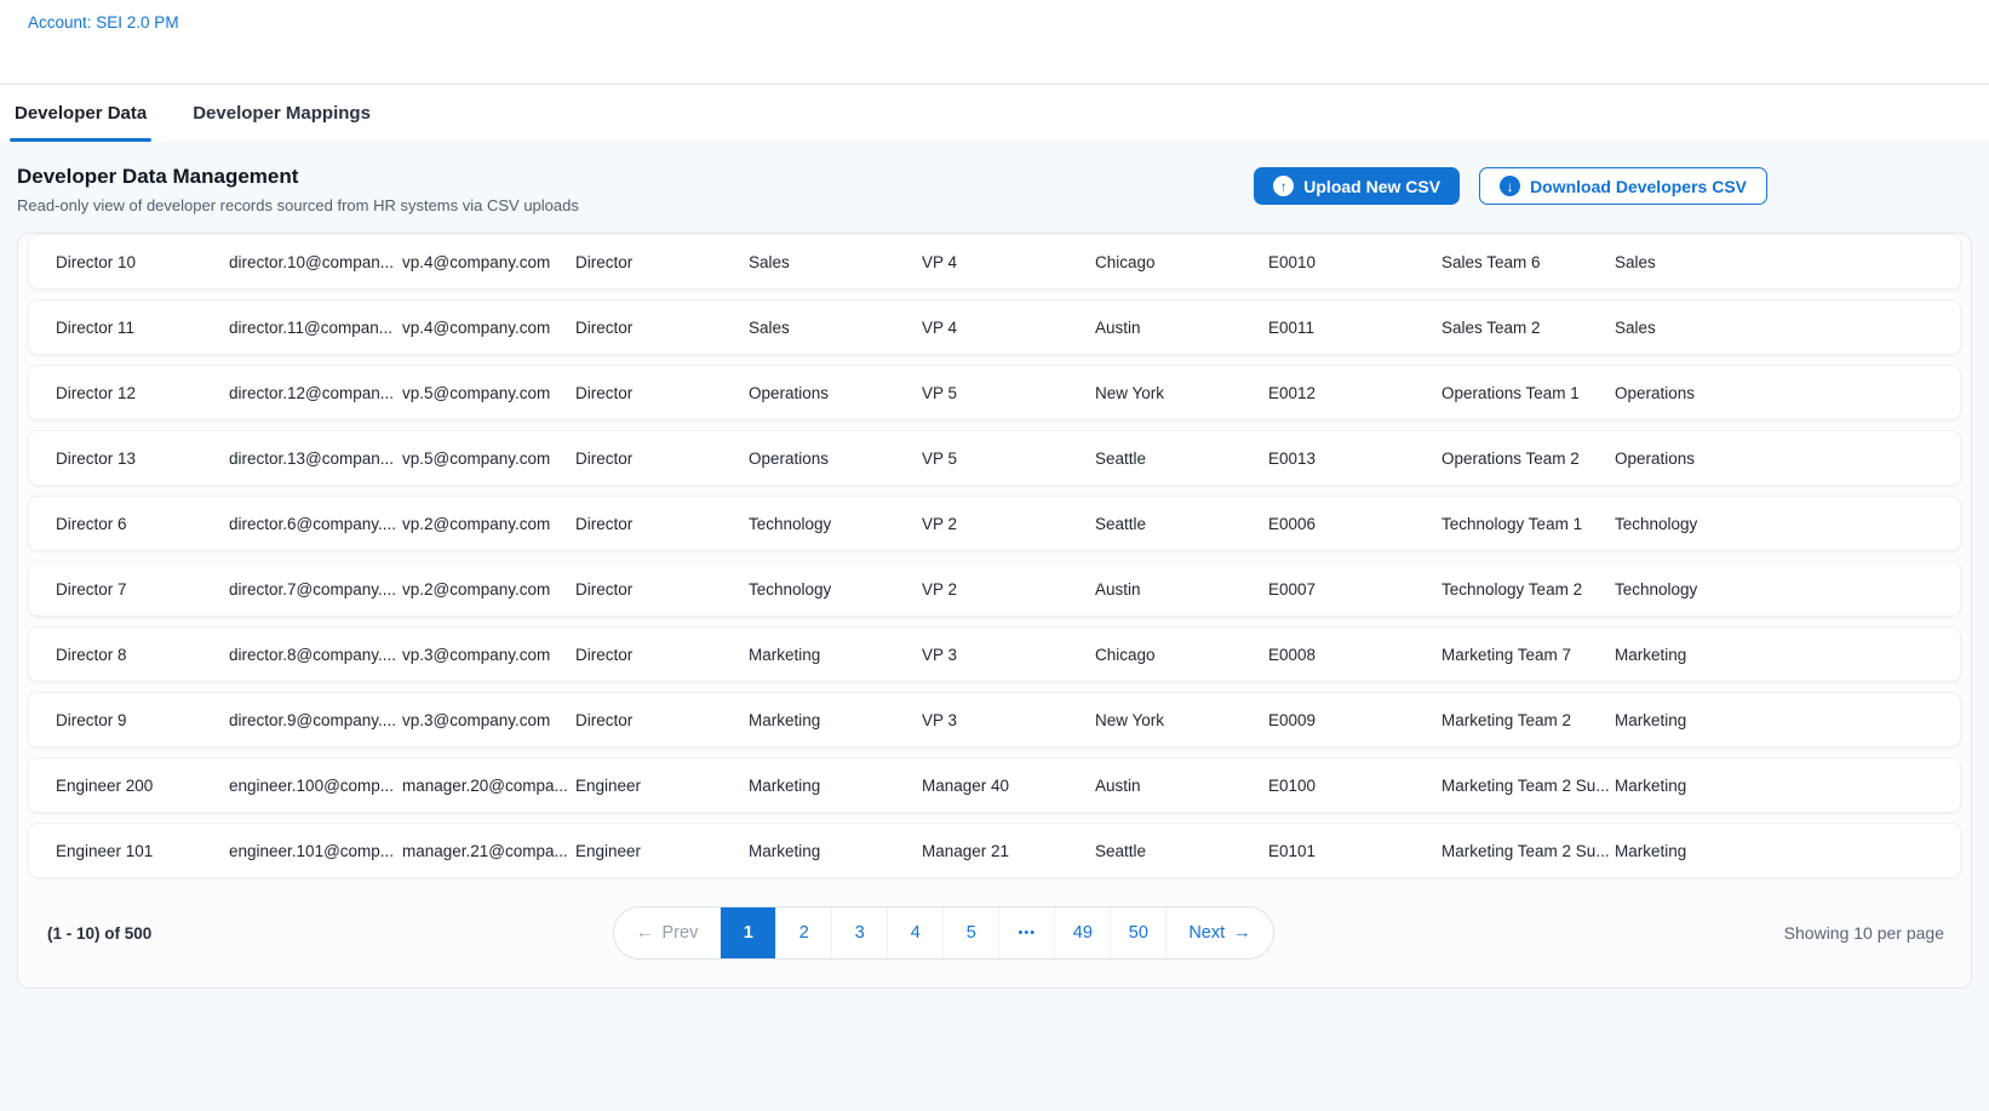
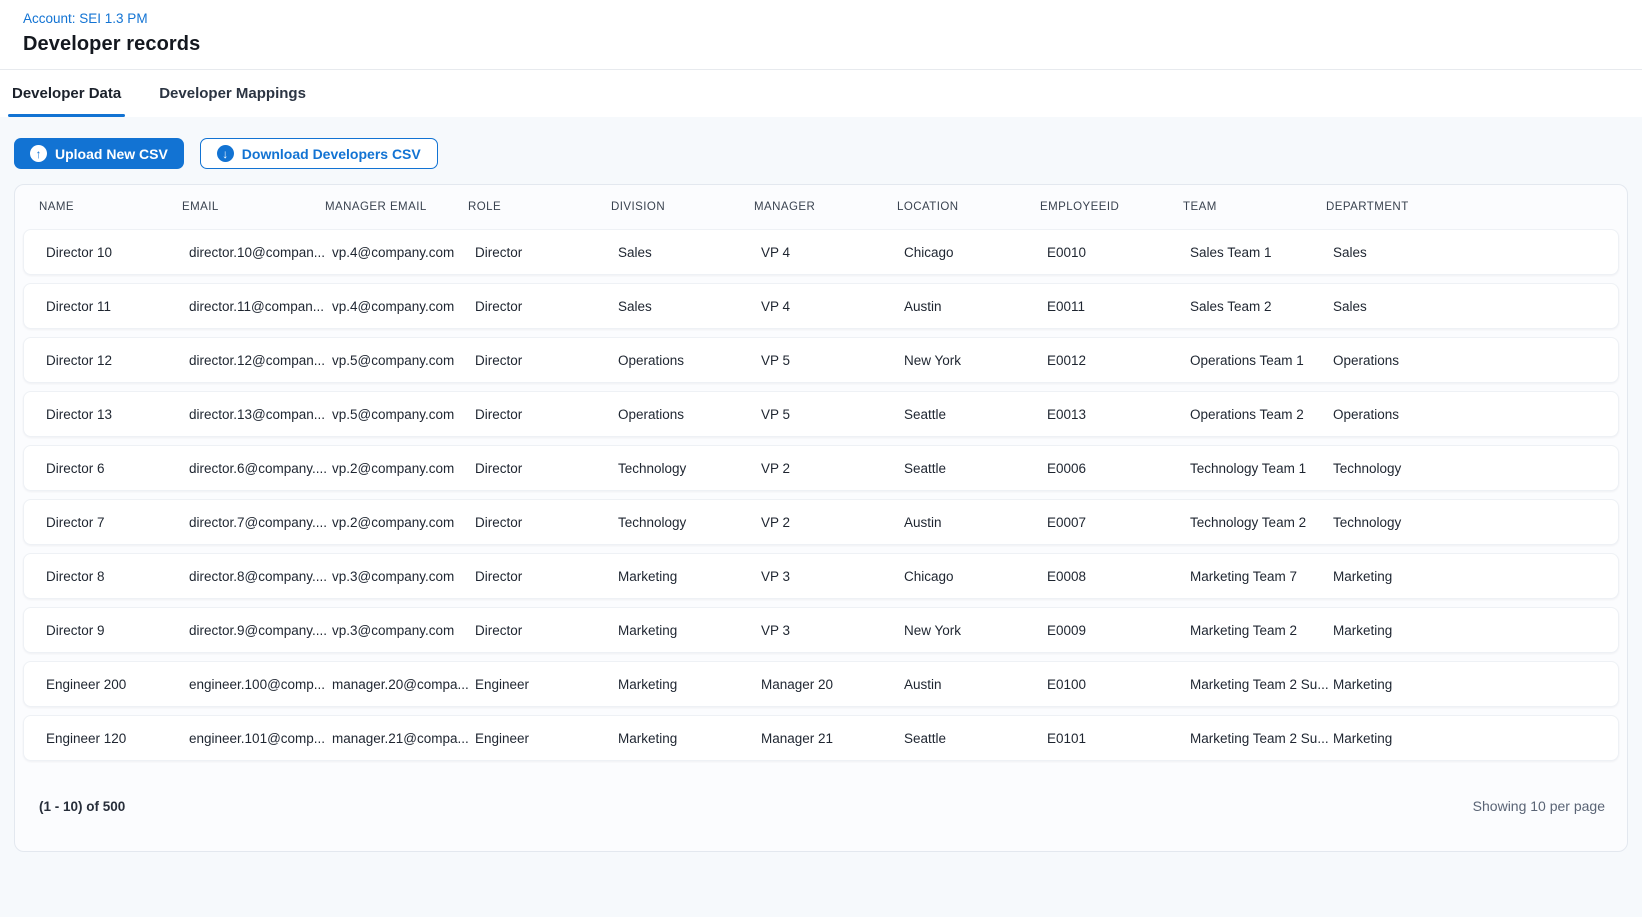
- Account: SEI 2.0 PM
+ Account: SEI 1.3 PM
+ Developer records
  Developer Data
  Developer Mappings
- Developer Data Management
- Read-only view of developer records sourced from HR systems via CSV uploads
  ↑
  Upload New CSV
  ↓
  Download Developers CSV
+ NAME
+ EMAIL
+ MANAGER EMAIL
+ ROLE
+ DIVISION
+ MANAGER
+ LOCATION
+ EMPLOYEEID
+ TEAM
+ DEPARTMENT
  Director 10
  director.10@compan...
  vp.4@company.com
  Director
  Sales
  VP 4
  Chicago
  E0010
- Sales Team 6
+ Sales Team 1
  Sales
  Director 11
  director.11@compan...
  vp.4@company.com
  Director
  Sales
  VP 4
  Austin
  E0011
  Sales Team 2
  Sales
  Director 12
  director.12@compan...
  vp.5@company.com
  Director
  Operations
  VP 5
  New York
  E0012
  Operations Team 1
  Operations
  Director 13
  director.13@compan...
  vp.5@company.com
  Director
  Operations
  VP 5
  Seattle
  E0013
  Operations Team 2
  Operations
  Director 6
  director.6@company....
  vp.2@company.com
  Director
  Technology
  VP 2
  Seattle
  E0006
  Technology Team 1
  Technology
  Director 7
  director.7@company....
  vp.2@company.com
  Director
  Technology
  VP 2
  Austin
  E0007
  Technology Team 2
  Technology
  Director 8
  director.8@company....
  vp.3@company.com
  Director
  Marketing
  VP 3
  Chicago
  E0008
  Marketing Team 7
  Marketing
  Director 9
  director.9@company....
  vp.3@company.com
  Director
  Marketing
  VP 3
  New York
  E0009
  Marketing Team 2
  Marketing
  Engineer 200
  engineer.100@comp...
  manager.20@compa...
  Engineer
  Marketing
- Manager 40
+ Manager 20
  Austin
  E0100
  Marketing Team 2 Su...
  Marketing
- Engineer 101
+ Engineer 120
  engineer.101@comp...
  manager.21@compa...
  Engineer
  Marketing
  Manager 21
  Seattle
  E0101
  Marketing Team 2 Su...
  Marketing
  (1 - 10) of 500
- ←
- Prev
- 1
- 2
- 3
- 4
- 5
- •••
- 49
- 50
- Next
- →
  Showing 10 per page
